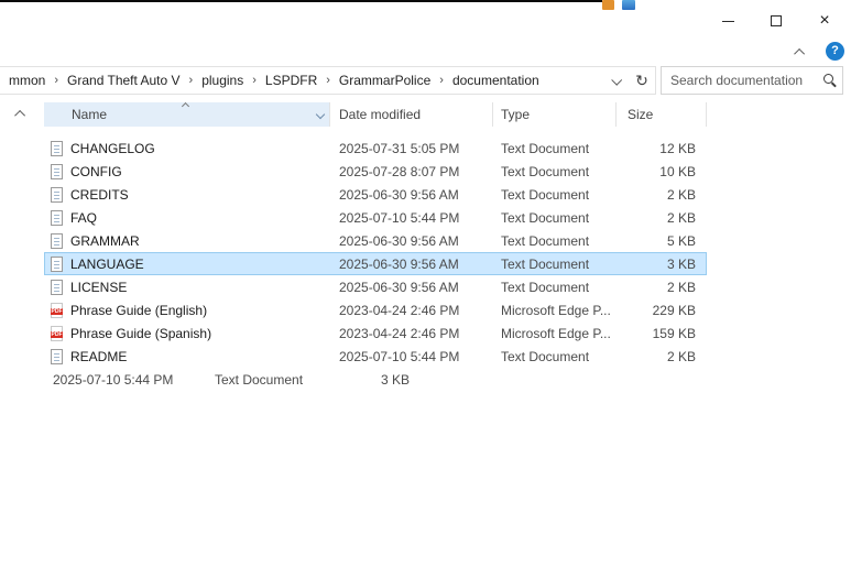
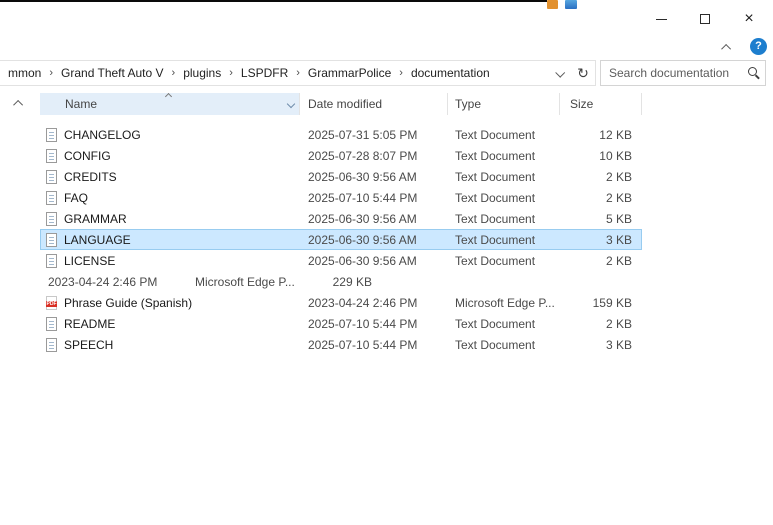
  ×
  ?
  mmon
  ›
  Grand Theft Auto V
  ›
  plugins
  ›
  LSPDFR
  ›
  GrammarPolice
  ›
  documentation
  ↻
  Search documentation
  Name
  Date modified
  Type
  Size
  CHANGELOG
  2025-07-31 5:05 PM
  Text Document
  12 KB
  CONFIG
  2025-07-28 8:07 PM
  Text Document
  10 KB
  CREDITS
  2025-06-30 9:56 AM
  Text Document
  2 KB
  FAQ
  2025-07-10 5:44 PM
  Text Document
  2 KB
  GRAMMAR
  2025-06-30 9:56 AM
  Text Document
  5 KB
  LANGUAGE
  2025-06-30 9:56 AM
  Text Document
  3 KB
  LICENSE
  2025-06-30 9:56 AM
  Text Document
  2 KB
- Phrase Guide (English)
  2023-04-24 2:46 PM
  Microsoft Edge P...
  229 KB
  Phrase Guide (Spanish)
  2023-04-24 2:46 PM
  Microsoft Edge P...
  159 KB
  README
  2025-07-10 5:44 PM
  Text Document
  2 KB
+ SPEECH
  2025-07-10 5:44 PM
  Text Document
  3 KB
